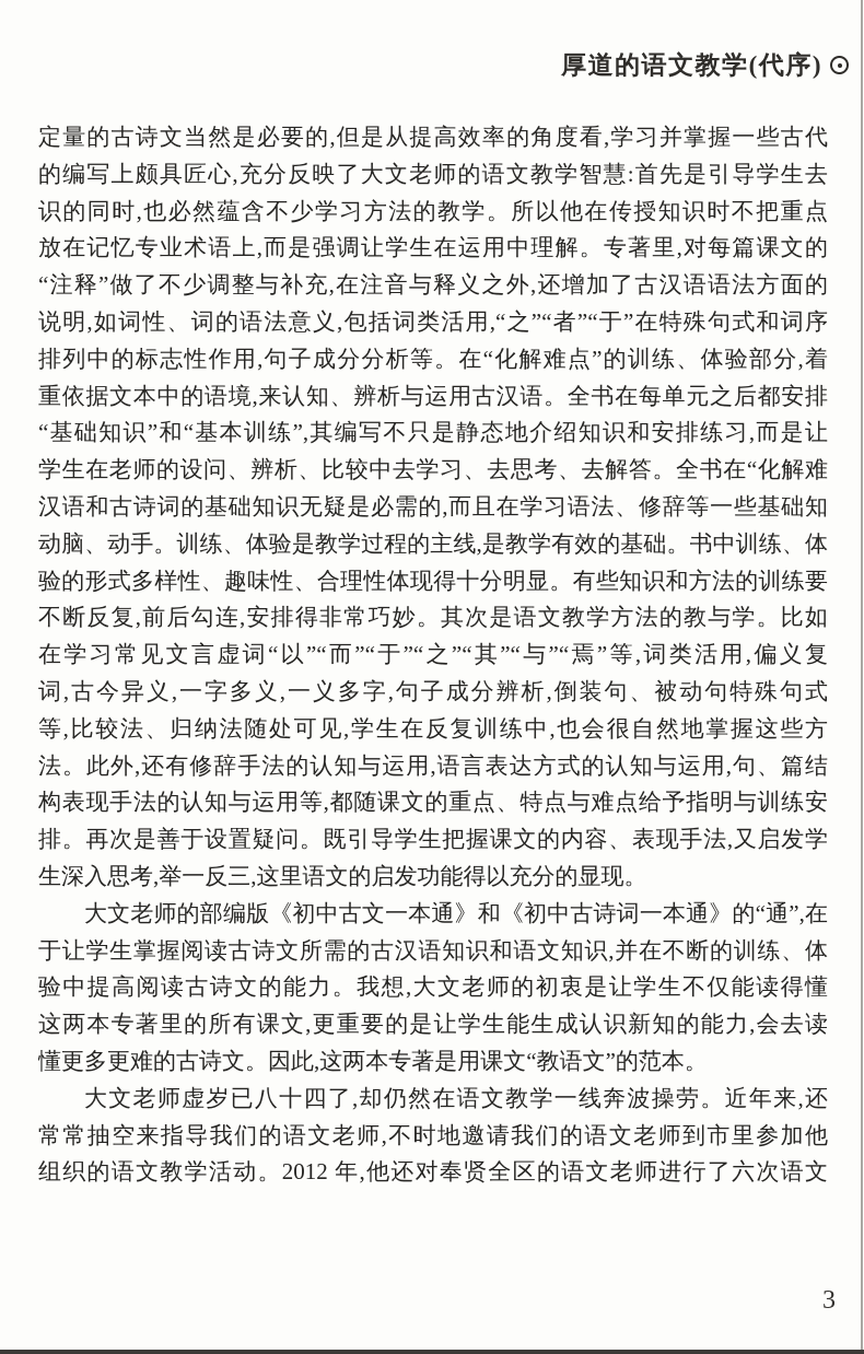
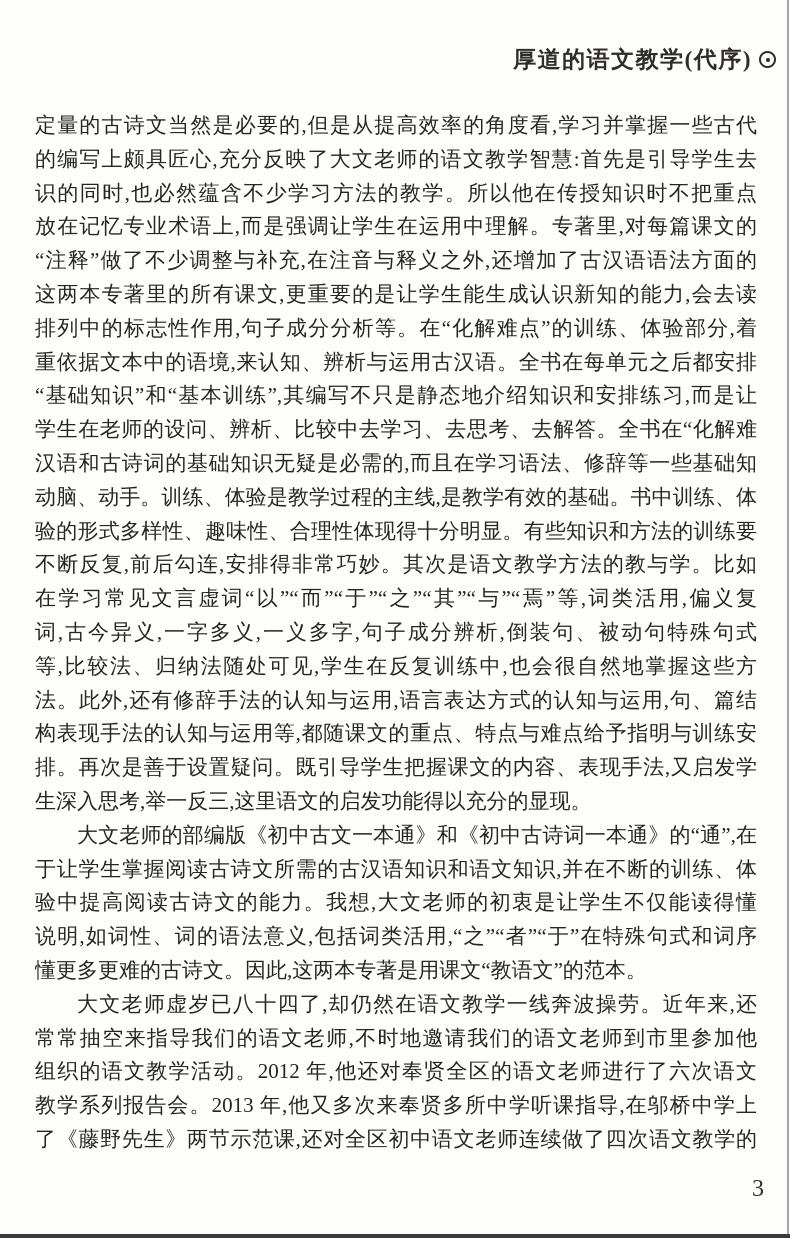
  厚道的语文教学(代序)
  定量的古诗文当然是必要的,但是从提高效率的角度看,学习并掌握一些古代
  的编写上颇具匠心,充分反映了大文老师的语文教学智慧:首先是引导学生去
  识的同时,也必然蕴含不少学习方法的教学。所以他在传授知识时不把重点
  放在记忆专业术语上,而是强调让学生在运用中理解。专著里,对每篇课文的
  “注释”做了不少调整与补充,在注音与释义之外,还增加了古汉语语法方面的
- 说明,如词性、词的语法意义,包括词类活用,“之”“者”“于”在特殊句式和词序
+ 这两本专著里的所有课文,更重要的是让学生能生成认识新知的能力,会去读
  排列中的标志性作用,句子成分分析等。在“化解难点”的训练、体验部分,着
  重依据文本中的语境,来认知、辨析与运用古汉语。全书在每单元之后都安排
  “基础知识”和“基本训练”,其编写不只是静态地介绍知识和安排练习,而是让
  学生在老师的设问、辨析、比较中去学习、去思考、去解答。全书在“化解难
  汉语和古诗词的基础知识无疑是必需的,而且在学习语法、修辞等一些基础知
  动脑、动手。训练、体验是教学过程的主线,是教学有效的基础。书中训练、体
  验的形式多样性、趣味性、合理性体现得十分明显。有些知识和方法的训练要
  不断反复,前后勾连,安排得非常巧妙。其次是语文教学方法的教与学。比如
  在学习常见文言虚词“以”“而”“于”“之”“其”“与”“焉”等,词类活用,偏义复
  词,古今异义,一字多义,一义多字,句子成分辨析,倒装句、被动句特殊句式
  等,比较法、归纳法随处可见,学生在反复训练中,也会很自然地掌握这些方
  法。此外,还有修辞手法的认知与运用,语言表达方式的认知与运用,句、篇结
  构表现手法的认知与运用等,都随课文的重点、特点与难点给予指明与训练安
  排。再次是善于设置疑问。既引导学生把握课文的内容、表现手法,又启发学
  生深入思考,举一反三,这里语文的启发功能得以充分的显现。
  大文老师的部编版《初中古文一本通》和《初中古诗词一本通》的“通”,在
  于让学生掌握阅读古诗文所需的古汉语知识和语文知识,并在不断的训练、体
  验中提高阅读古诗文的能力。我想,大文老师的初衷是让学生不仅能读得懂
- 这两本专著里的所有课文,更重要的是让学生能生成认识新知的能力,会去读
+ 说明,如词性、词的语法意义,包括词类活用,“之”“者”“于”在特殊句式和词序
  懂更多更难的古诗文。因此,这两本专著是用课文“教语文”的范本。
  大文老师虚岁已八十四了,却仍然在语文教学一线奔波操劳。近年来,还
  常常抽空来指导我们的语文老师,不时地邀请我们的语文老师到市里参加他
  组织的语文教学活动。2012 年,他还对奉贤全区的语文老师进行了六次语文
+ 教学系列报告会。2013 年,他又多次来奉贤多所中学听课指导,在邬桥中学上
+ 了《藤野先生》两节示范课,还对全区初中语文老师连续做了四次语文教学的
  3
